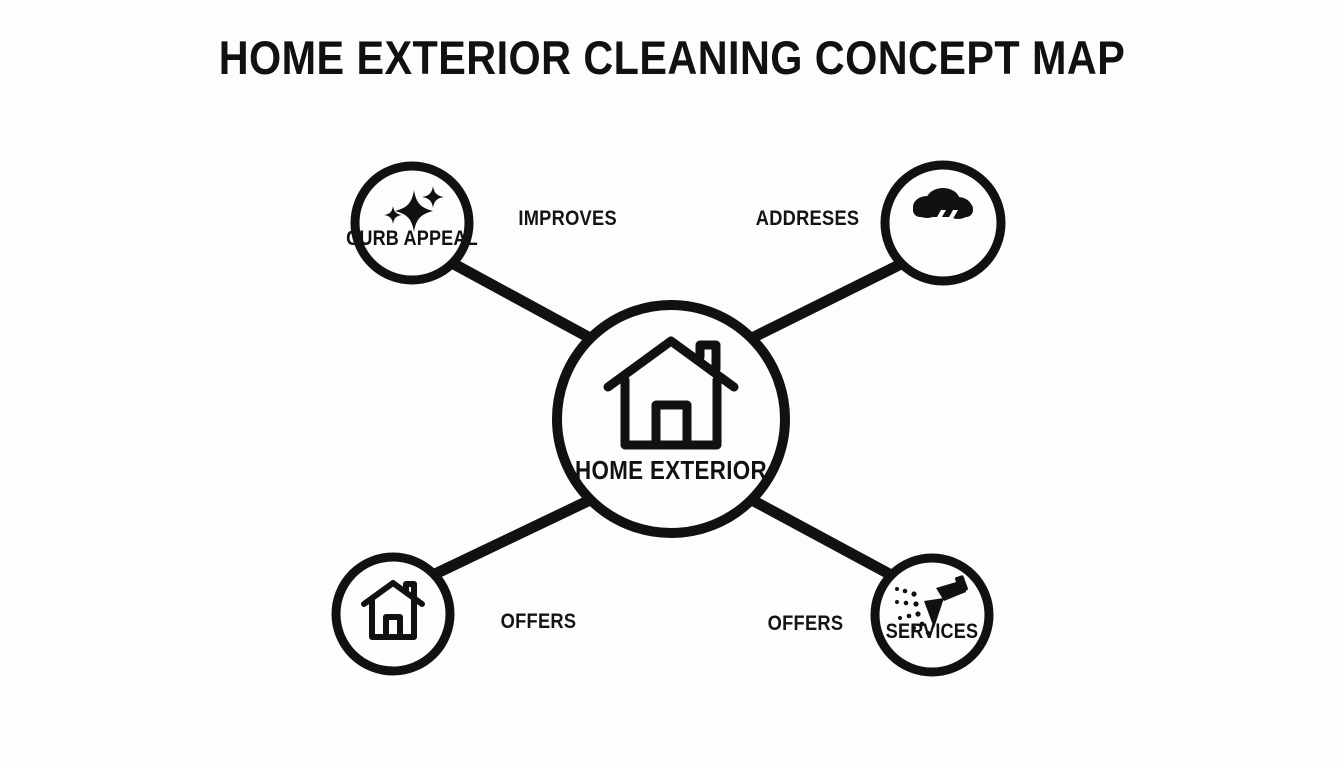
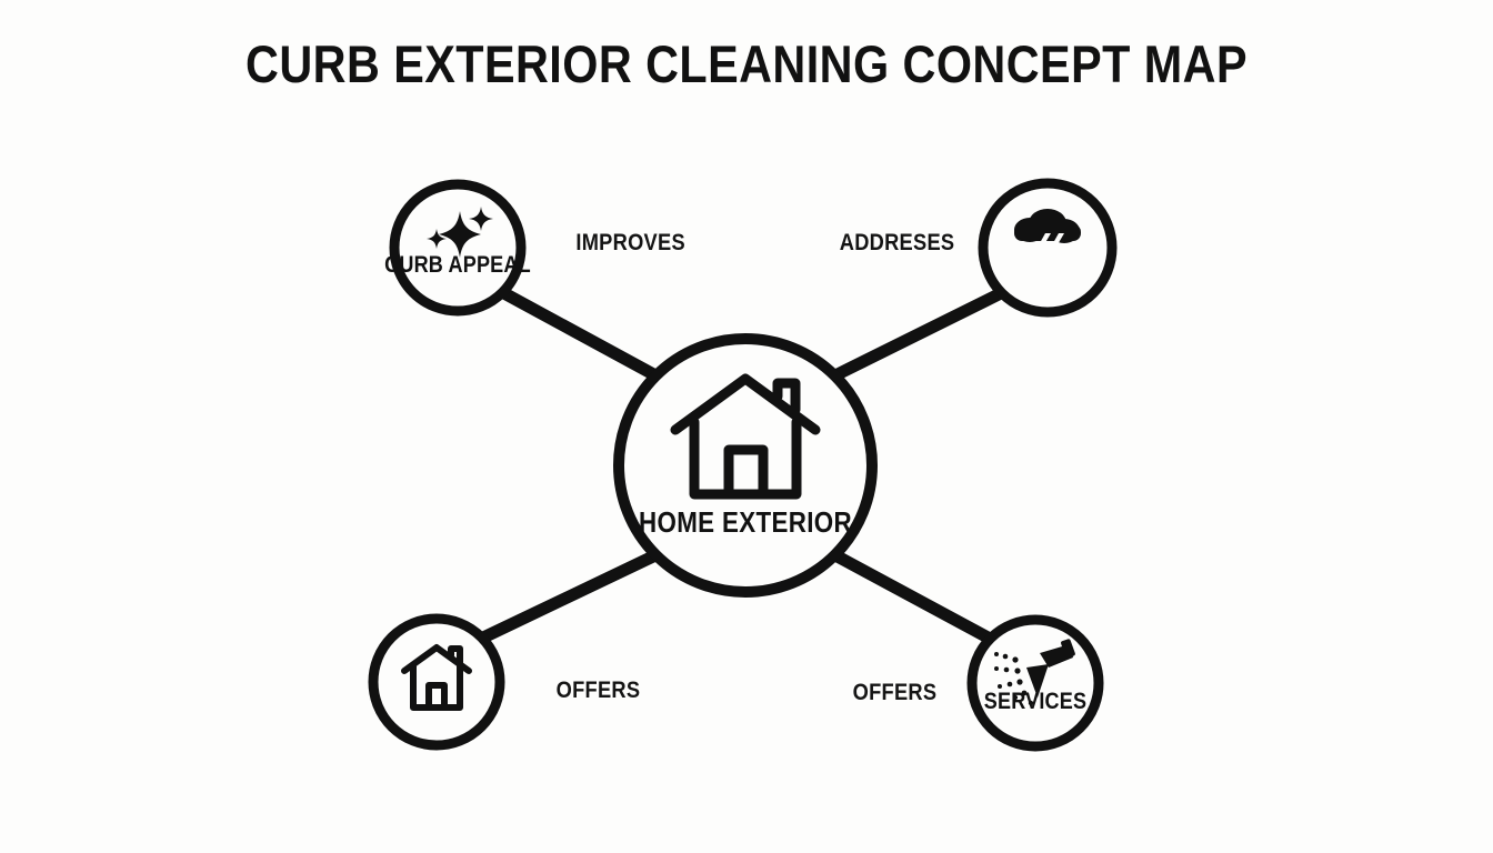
- HOME EXTERIOR CLEANING CONCEPT MAP
+ CURB EXTERIOR CLEANING CONCEPT MAP
  HOME EXTERIOR
  CURB APPEAL
  SERVICES
  IMPROVES
  ADDRESES
  OFFERS
  OFFERS
